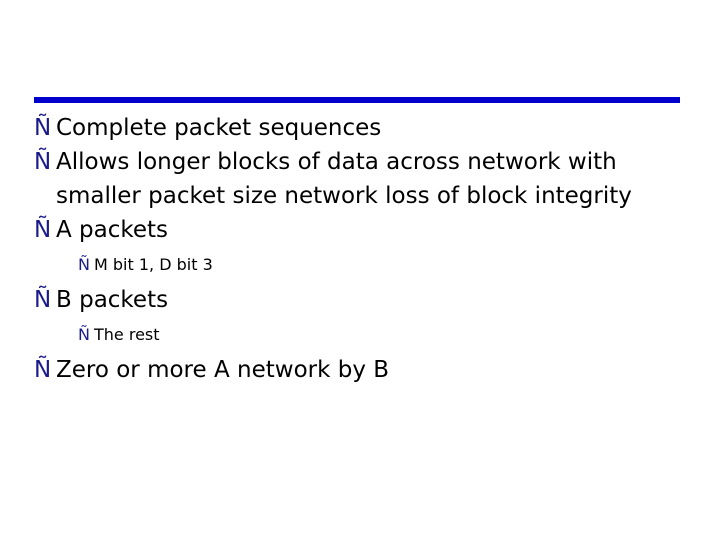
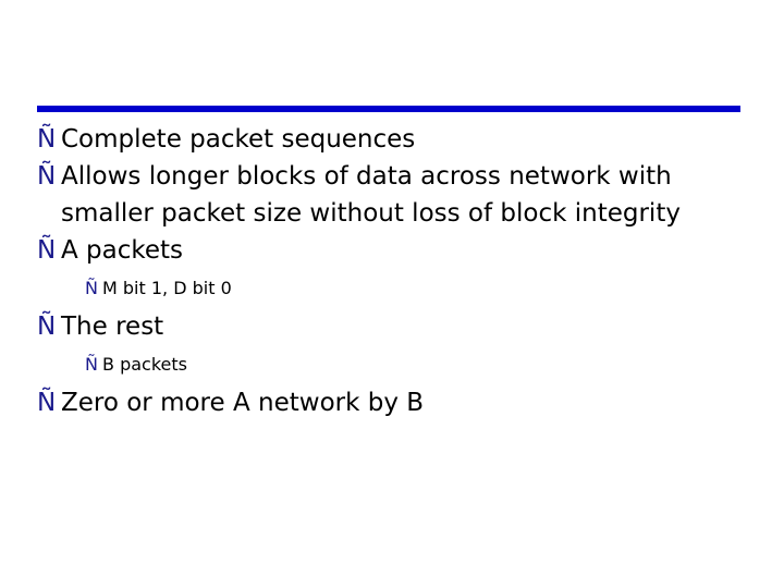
  Ñ
  Complete packet sequences
  Ñ
- Allows longer blocks of data across network with smaller packet size network loss of block integrity
+ Allows longer blocks of data across network with smaller packet size without loss of block integrity
  Ñ
  A packets
  Ñ
- M bit 1, D bit 3
+ M bit 1, D bit 0
  Ñ
- B packets
+ The rest
  Ñ
- The rest
+ B packets
  Ñ
  Zero or more A network by B
